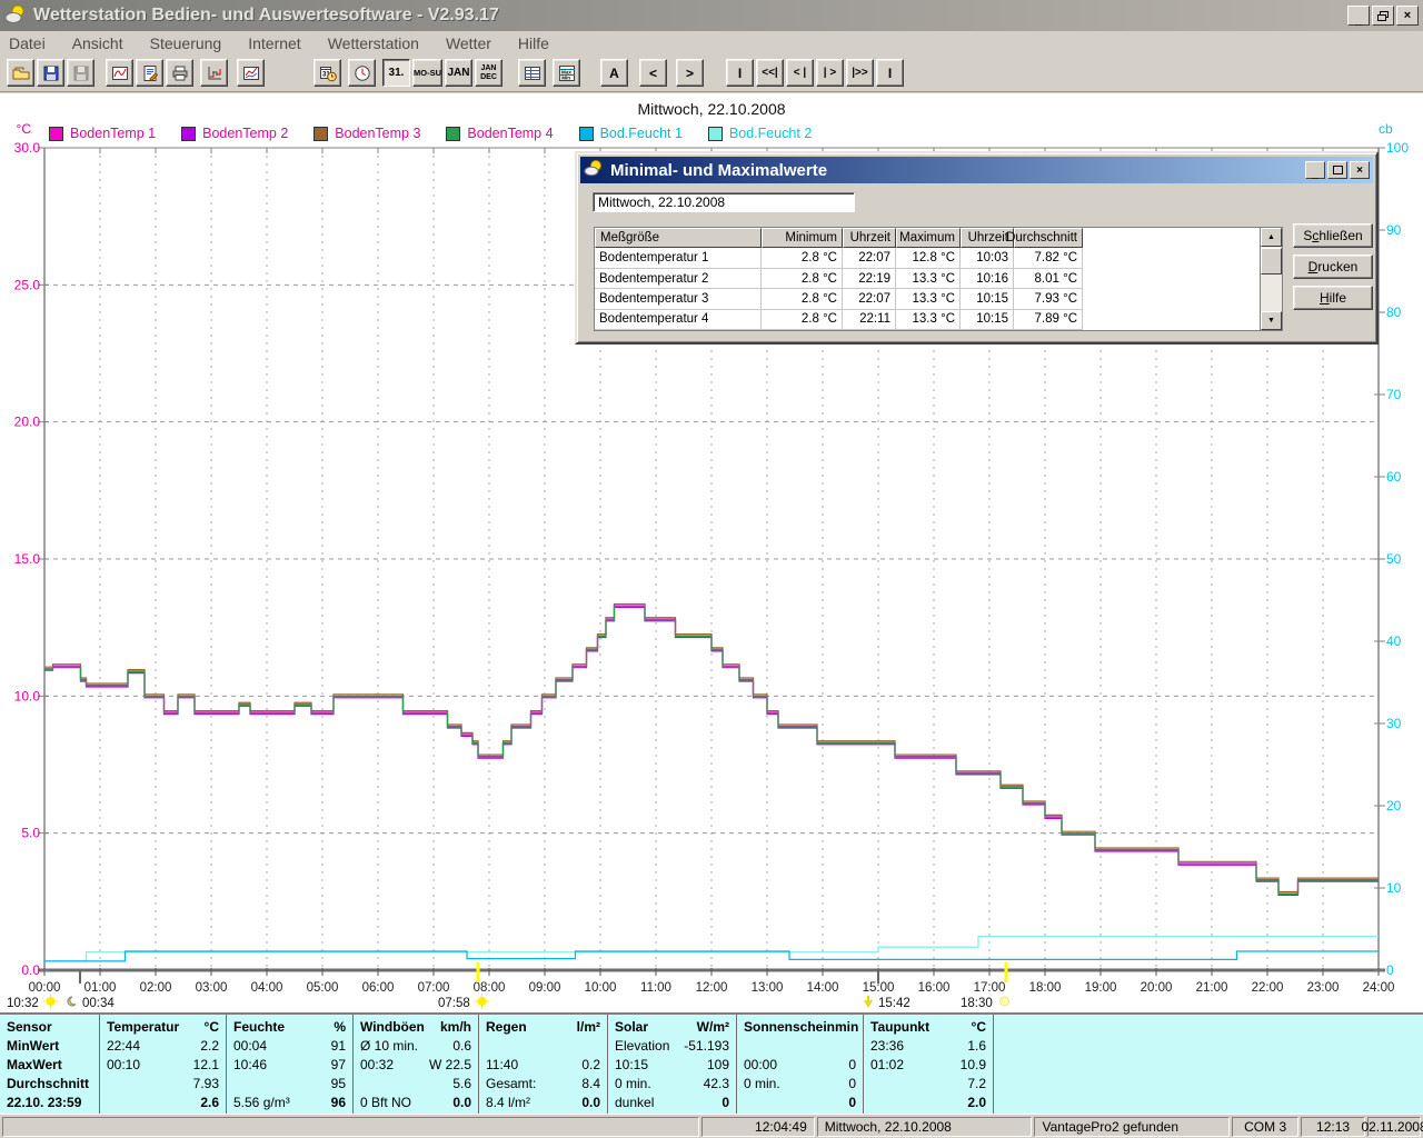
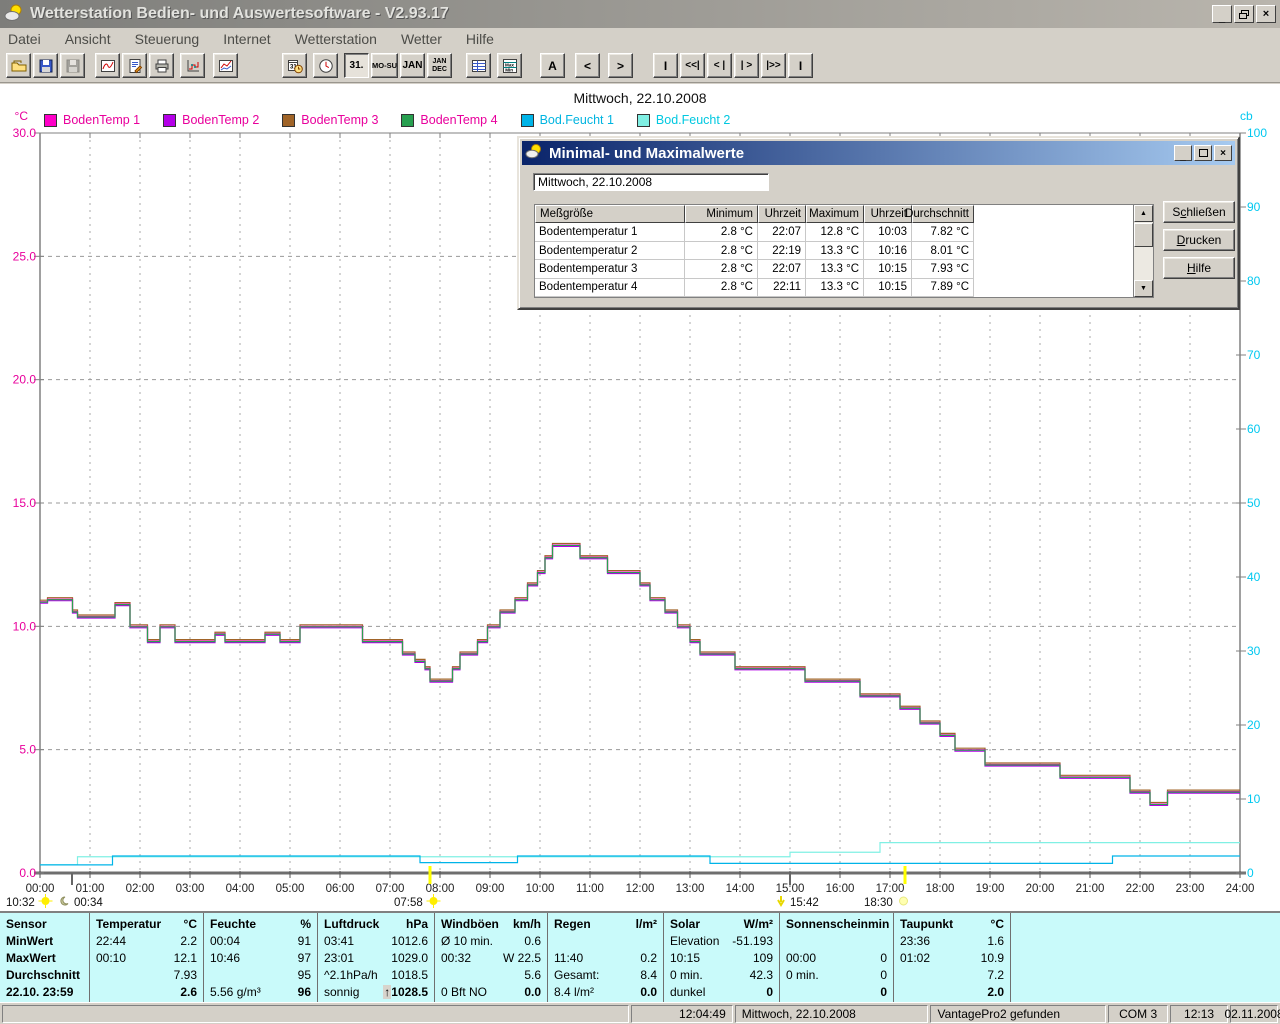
  Wetterstation Bedien- und Auswertesoftware - V2.93.17
  _
  ×
  Datei
  Ansicht
  Steuerung
  Internet
  Wetterstation
  Wetter
  Hilfe
  31.
  MO-SU
  JAN
  A
  <
  >
  I
  <<|
  < |
  | >
  |>>
  I
  Mittwoch, 22.10.2008
  BodenTemp 1
  BodenTemp 2
  BodenTemp 3
  BodenTemp 4
  Bod.Feucht 1
  Bod.Feucht 2
  0.0
  5.0
  10.0
  15.0
  20.0
  25.0
  30.0
  0
  10
  20
  30
  40
  50
  60
  70
  80
  90
  100
  °C
  cb
  00:00
  01:00
  02:00
  03:00
  04:00
  05:00
  06:00
  07:00
  08:00
  09:00
  10:00
  11:00
  12:00
  13:00
  14:00
  15:00
  16:00
  17:00
  18:00
  19:00
  20:00
  21:00
  22:00
  23:00
  24:00
  10:32
  00:34
  07:58
  15:42
  18:30
  Minimal- und Maximalwerte
  _
  ×
  Mittwoch, 22.10.2008
  Meßgröße
  Minimum
  Uhrzeit
  Maximum
  Uhrzeit
  Durchschnitt
  Bodentemperatur 1
  2.8 °C
  22:07
  12.8 °C
  10:03
  7.82 °C
  Bodentemperatur 2
  2.8 °C
  22:19
  13.3 °C
  10:16
  8.01 °C
  Bodentemperatur 3
  2.8 °C
  22:07
  13.3 °C
  10:15
  7.93 °C
  Bodentemperatur 4
  2.8 °C
  22:11
  13.3 °C
  10:15
  7.89 °C
  S
  c
  hließen
  D
  rucken
  H
  ilfe
  Sensor
  MinWert
  MaxWert
  Durchschnitt
  22.10. 23:59
  Temperatur
  °C
  22:44
  2.2
  00:10
  12.1
  7.93
  2.6
  Feuchte
  %
  00:04
  91
  10:46
  97
  95
  5.56 g/m³
  96
+ Luftdruck
+ hPa
+ 03:41
+ 1012.6
+ 23:01
+ 1029.0
+ ^2.1hPa/h
+ 1018.5
+ sonnig
+ ↑1028.5
  Windböen
  km/h
  Ø 10 min.
  0.6
  00:32
  W 22.5
  5.6
  0 Bft NO
  0.0
  Regen
  l/m²
  11:40
  0.2
  Gesamt:
  8.4
  8.4 l/m²
  0.0
  Solar
  W/m²
  Elevation
  -51.193
  10:15
  109
  0 min.
  42.3
  dunkel
  0
  Sonnenschein
  min
  00:00
  0
  0 min.
  0
  0
  Taupunkt
  °C
  23:36
  1.6
  01:02
  10.9
  7.2
  2.0
  12:04:49
  Mittwoch, 22.10.2008
  VantagePro2 gefunden
  COM 3
  12:13
  02.11.200
